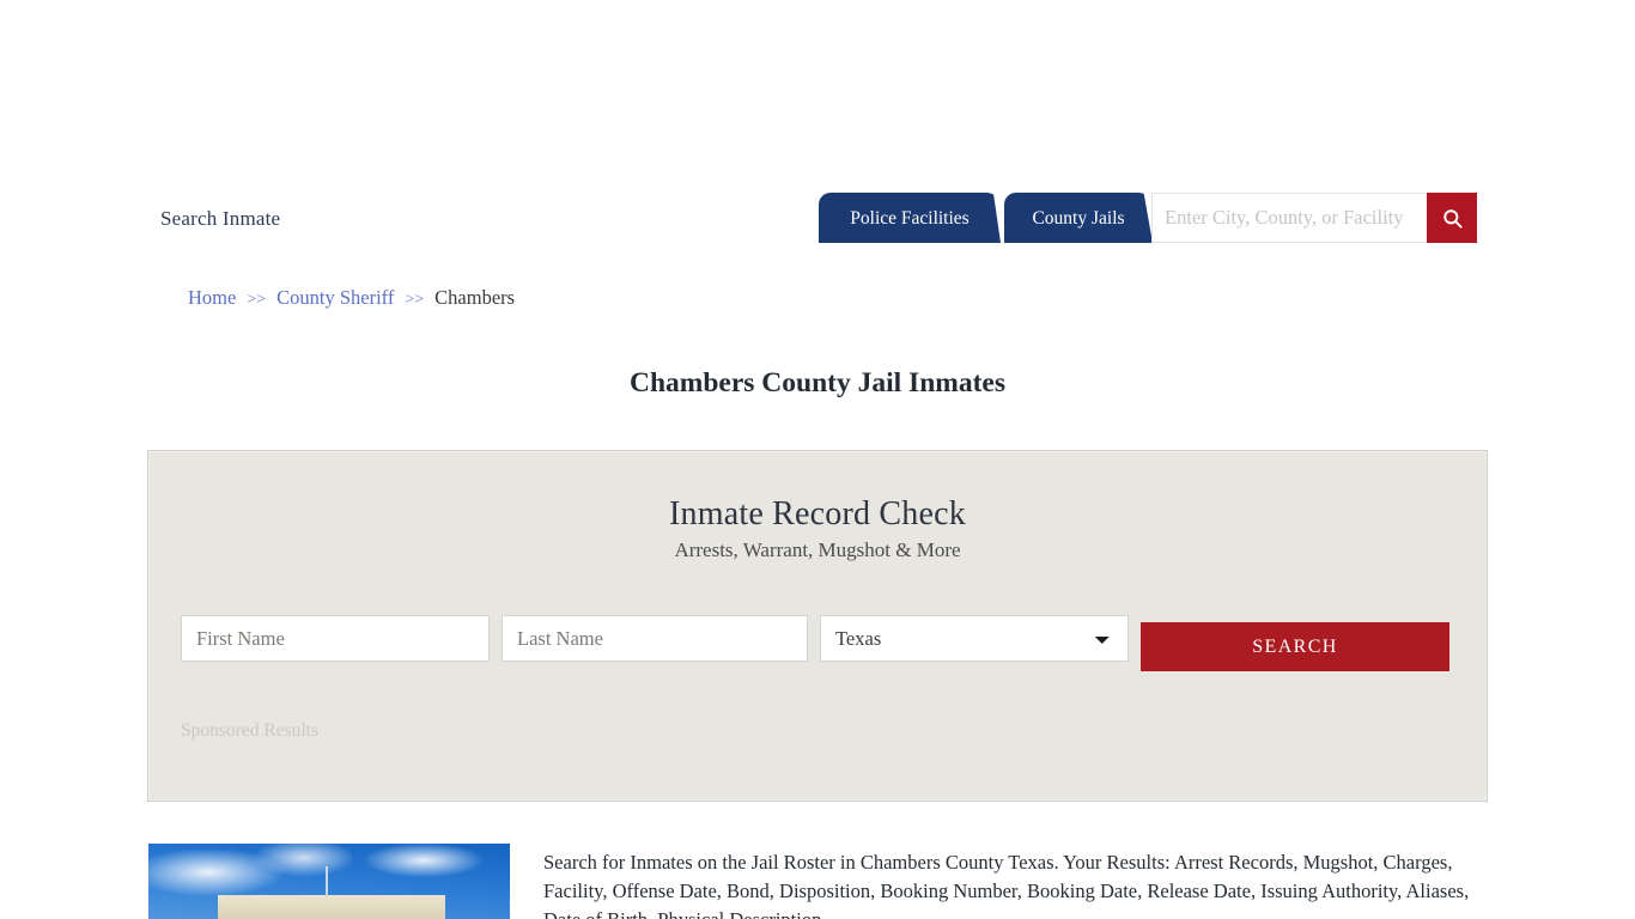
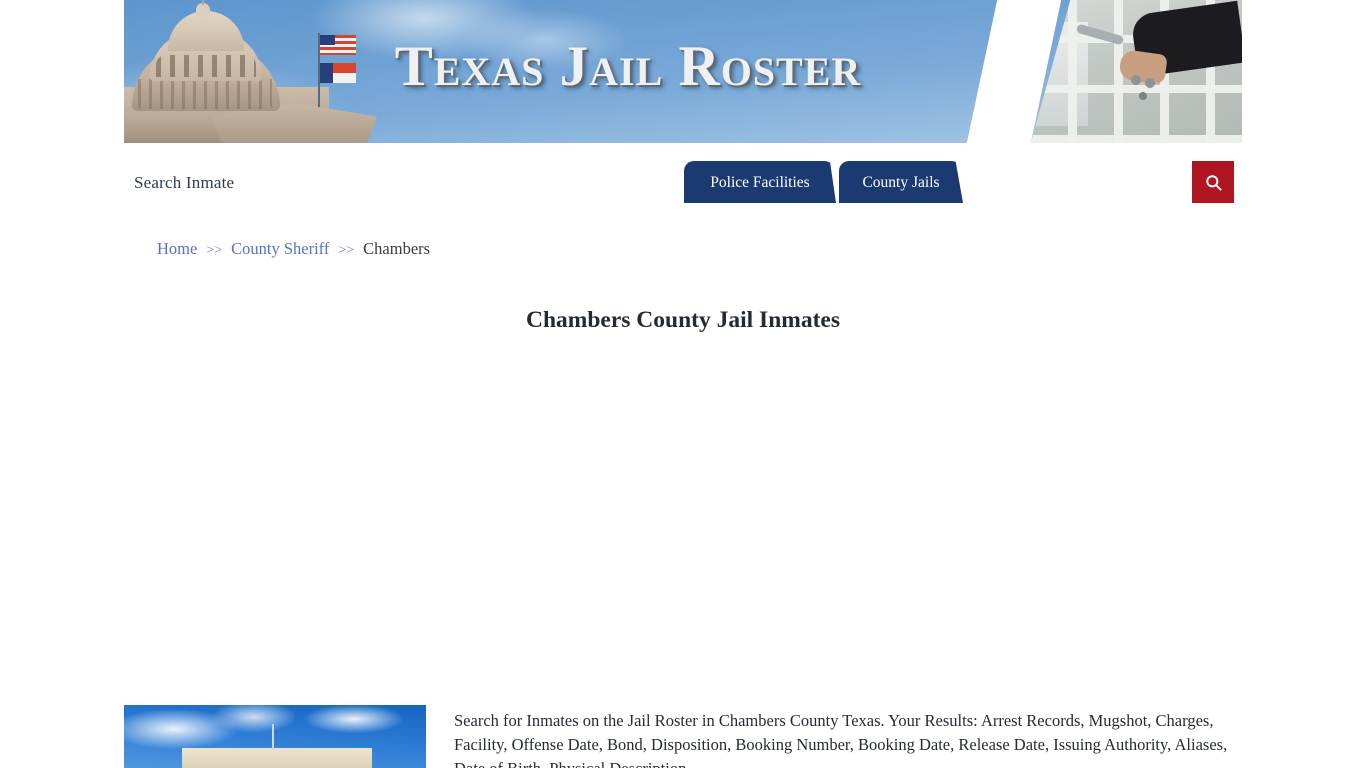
+ Texas Jail Roster
  Search Inmate
  Police Facilities
  County Jails
- Enter City, County, or Facility
  Home
  >>
  County Sheriff
  >>
  Chambers
  Chambers County Jail Inmates
- Inmate Record Check
- Arrests, Warrant, Mugshot & More
- First Name
- Last Name
- Texas
- SEARCH
- Sponsored Results
  Search for Inmates on the Jail Roster in Chambers County Texas. Your Results: Arrest Records, Mugshot, Charges, Facility, Offense Date, Bond, Disposition, Booking Number, Booking Date, Release Date, Issuing Authority, Aliases,
